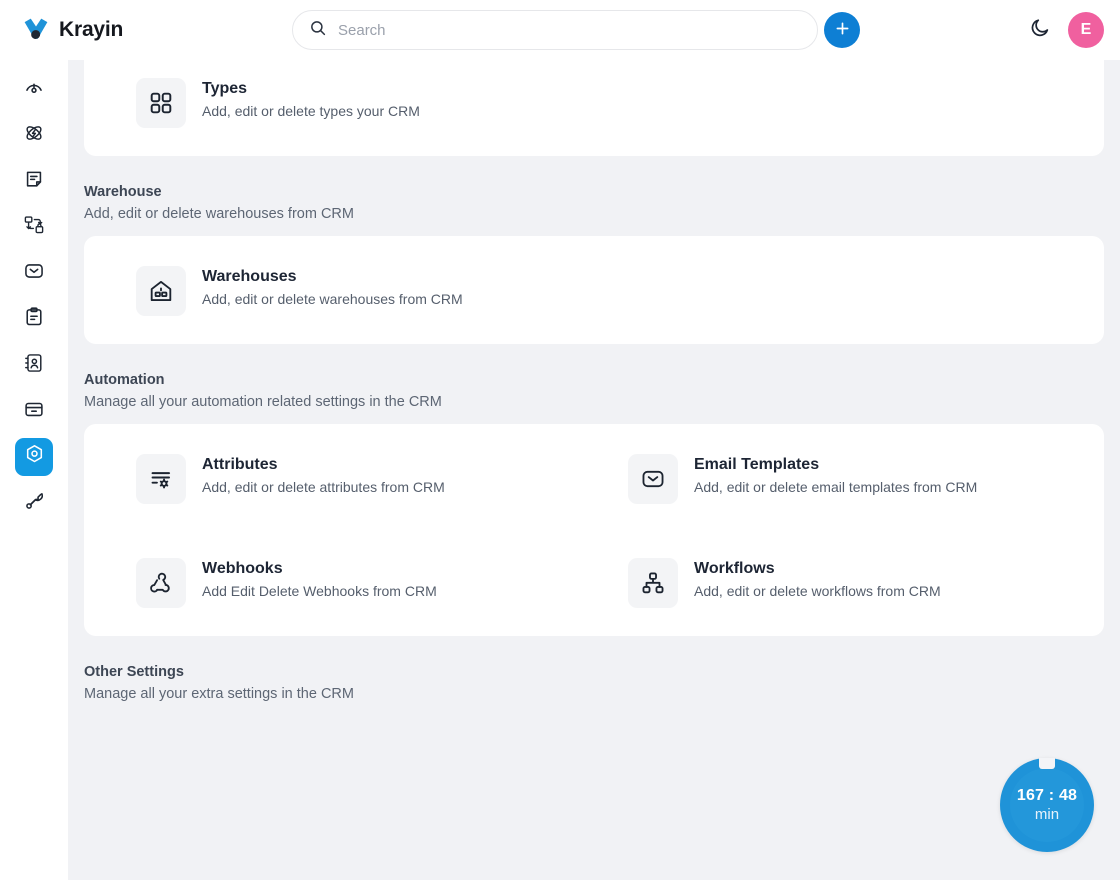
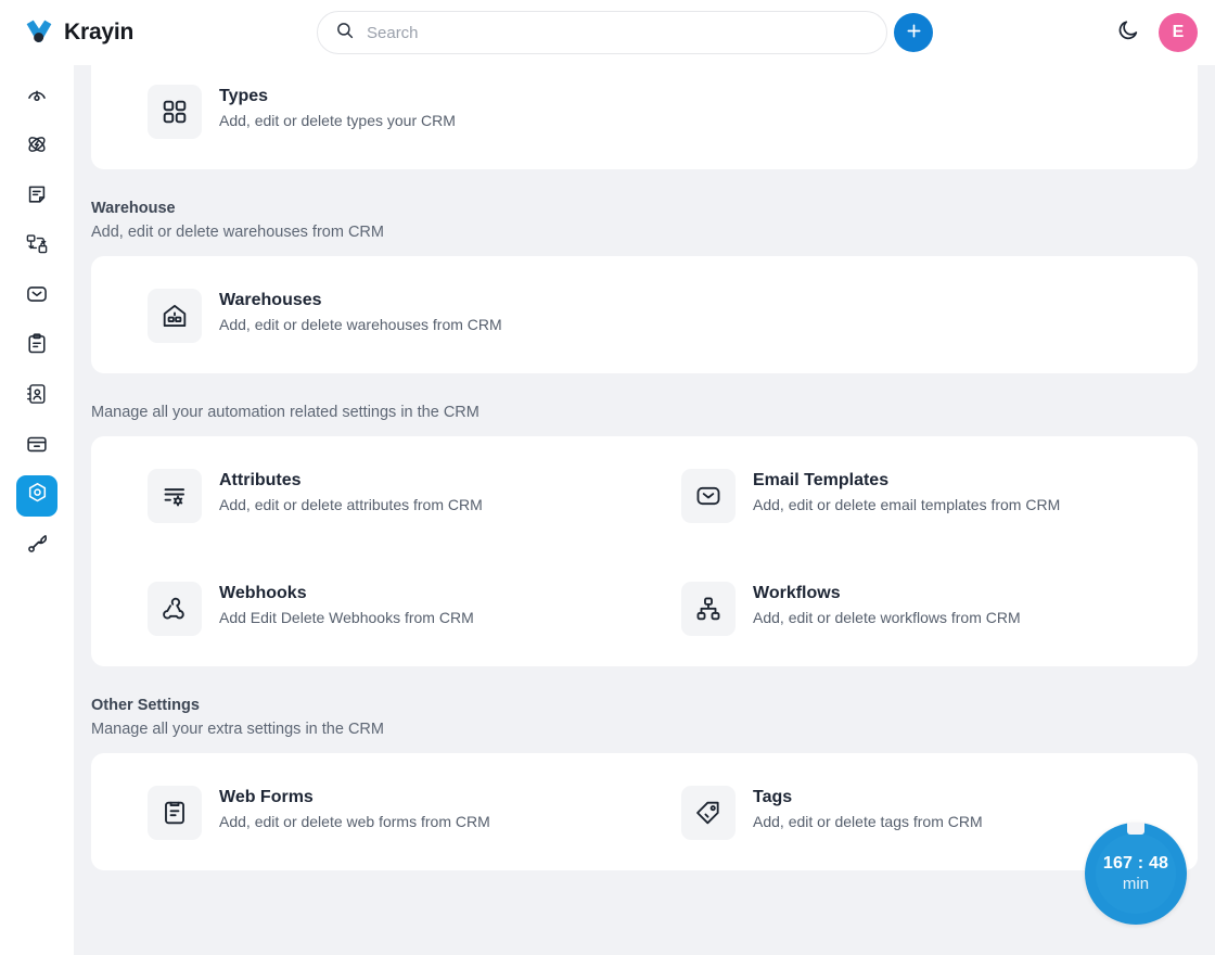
  Krayin
  Search
  E
  Types
  Add, edit or delete types your CRM
  Warehouse
  Add, edit or delete warehouses from CRM
  Warehouses
  Add, edit or delete warehouses from CRM
- Automation
  Manage all your automation related settings in the CRM
  Attributes
  Add, edit or delete attributes from CRM
  Email Templates
  Add, edit or delete email templates from CRM
  Webhooks
  Add Edit Delete Webhooks from CRM
  Workflows
  Add, edit or delete workflows from CRM
  Other Settings
  Manage all your extra settings in the CRM
+ Web Forms
+ Add, edit or delete web forms from CRM
+ Tags
+ Add, edit or delete tags from CRM
  167 : 48
  min
